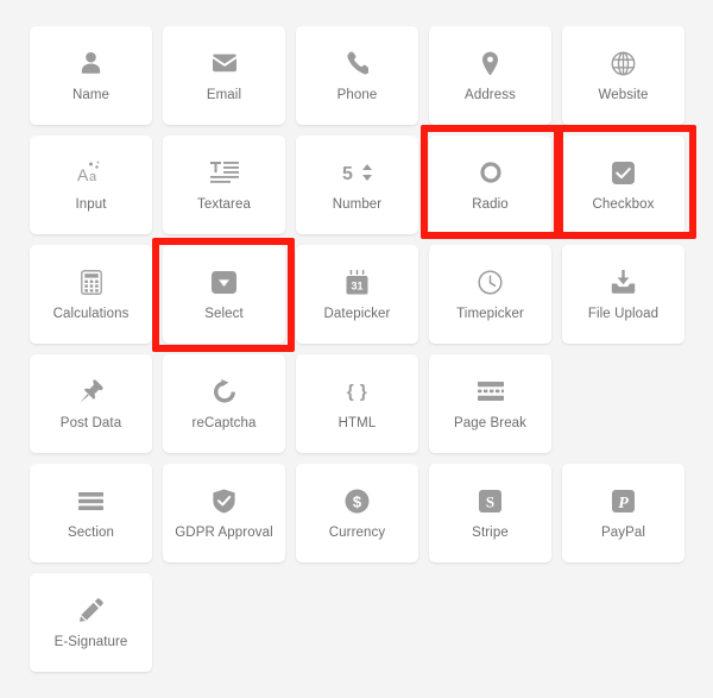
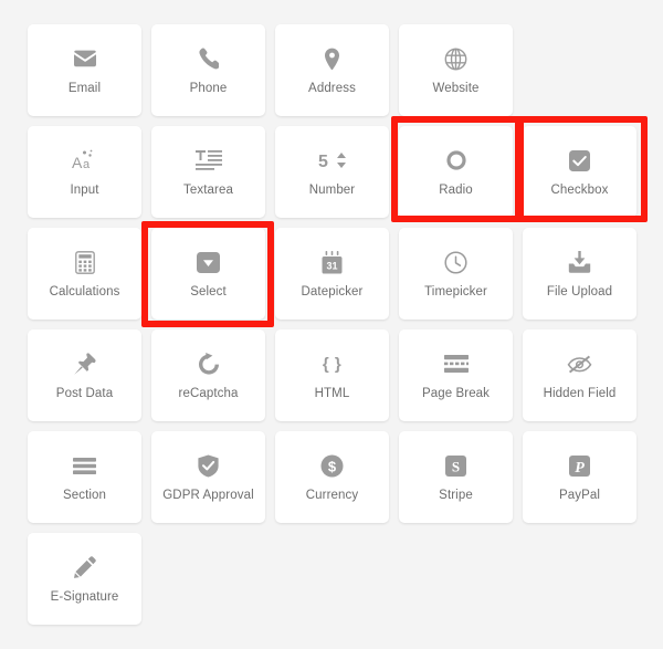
- Name
  Email
  Phone
  Address
  Website
  A
  a
  Input
  Textarea
  5
  Number
  Radio
  Checkbox
  Calculations
  Select
  31
  Datepicker
  Timepicker
  File Upload
  Post Data
  reCaptcha
  { }
  HTML
  Page Break
+ Hidden Field
  Section
  GDPR Approval
  $
  Currency
  S
  Stripe
  P
  PayPal
  E-Signature
